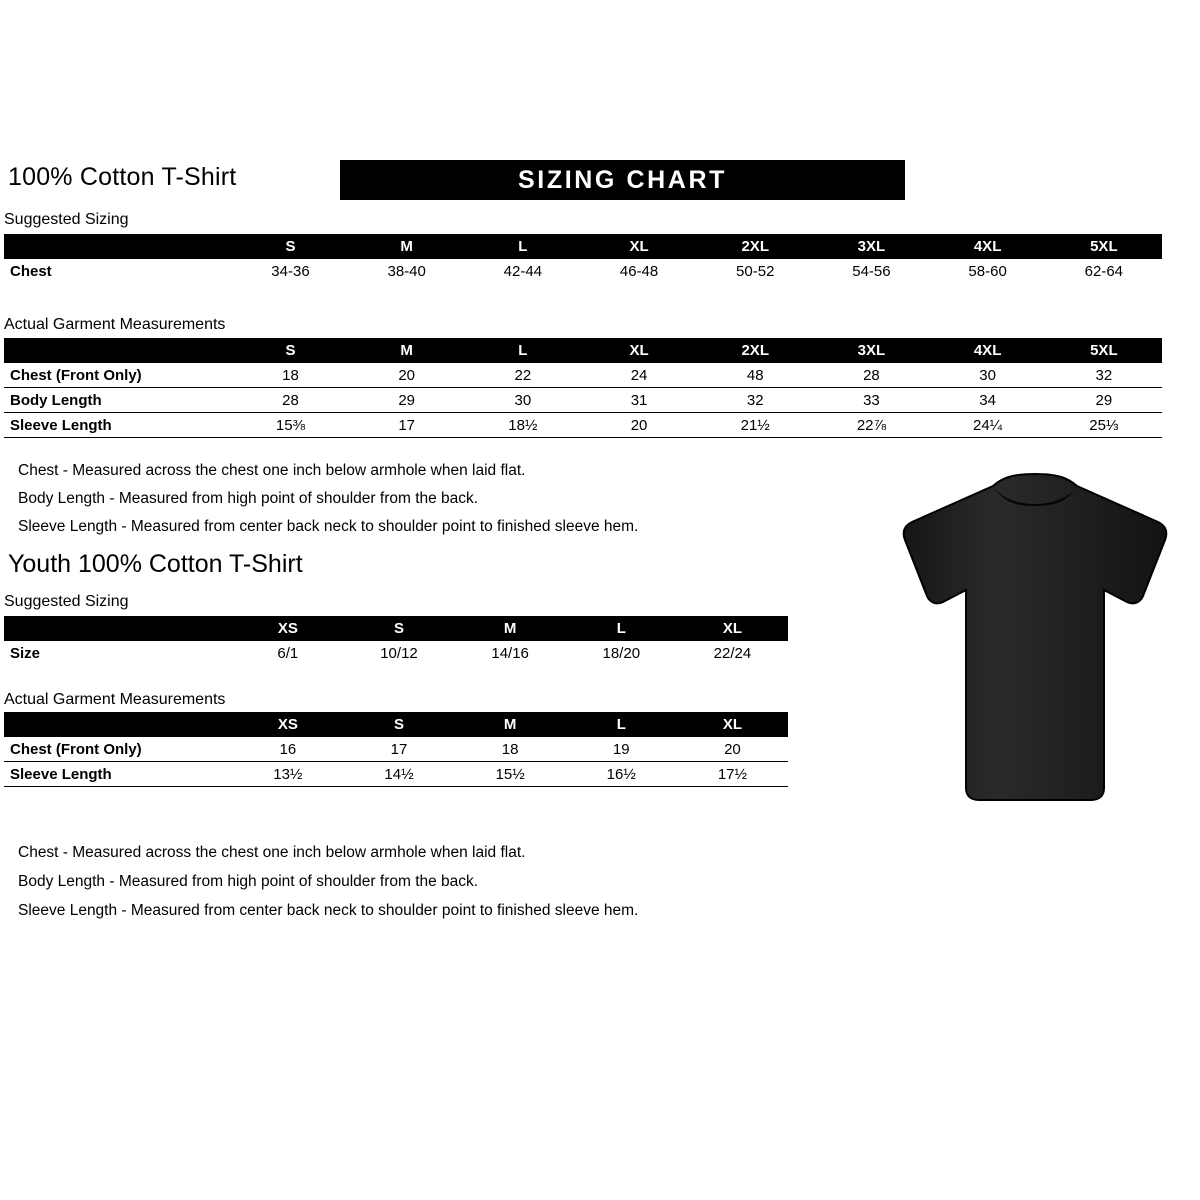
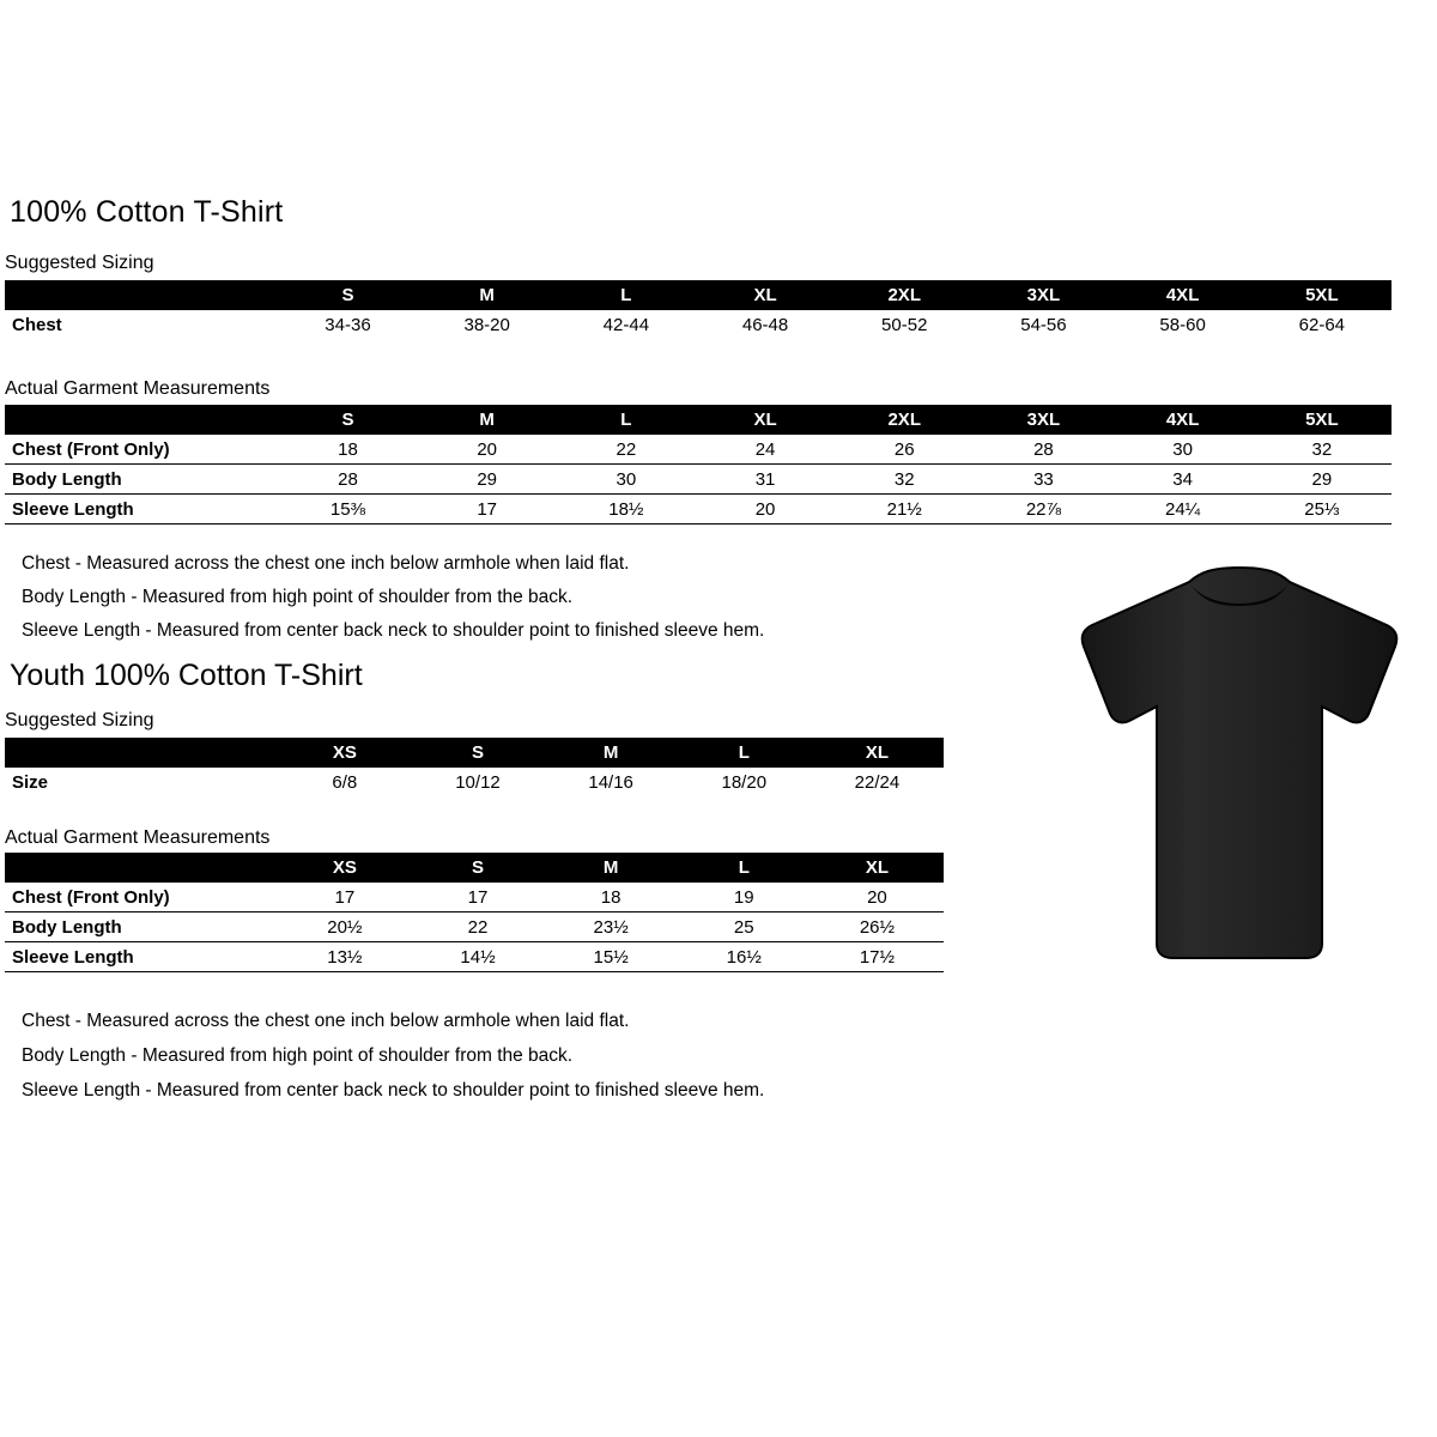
  100% Cotton T-Shirt
- SIZING CHART
  Suggested Sizing
  	S	M	L	XL	2XL	3XL	4XL	5XL
- Chest	34-36	38-40	42-44	46-48	50-52	54-56	58-60	62-64
+ Chest	34-36	38-20	42-44	46-48	50-52	54-56	58-60	62-64
  Actual Garment Measurements
  	S	M	L	XL	2XL	3XL	4XL	5XL
- Chest (Front Only)	18	20	22	24	48	28	30	32
+ Chest (Front Only)	18	20	22	24	26	28	30	32
  Body Length	28	29	30	31	32	33	34	29
  Sleeve Length	15⅜	17	18½	20	21½	22⅞	24¼	25⅓
  Chest - Measured across the chest one inch below armhole when laid flat.
  Body Length - Measured from high point of shoulder from the back.
  Sleeve Length - Measured from center back neck to shoulder point to finished sleeve hem.
  Youth 100% Cotton T-Shirt
  Suggested Sizing
  	XS	S	M	L	XL
- Size	6/1	10/12	14/16	18/20	22/24
+ Size	6/8	10/12	14/16	18/20	22/24
  Actual Garment Measurements
  	XS	S	M	L	XL
- Chest (Front Only)	16	17	18	19	20
+ Chest (Front Only)	17	17	18	19	20
+ Body Length	20½	22	23½	25	26½
  Sleeve Length	13½	14½	15½	16½	17½
  Chest - Measured across the chest one inch below armhole when laid flat.
  Body Length - Measured from high point of shoulder from the back.
  Sleeve Length - Measured from center back neck to shoulder point to finished sleeve hem.
